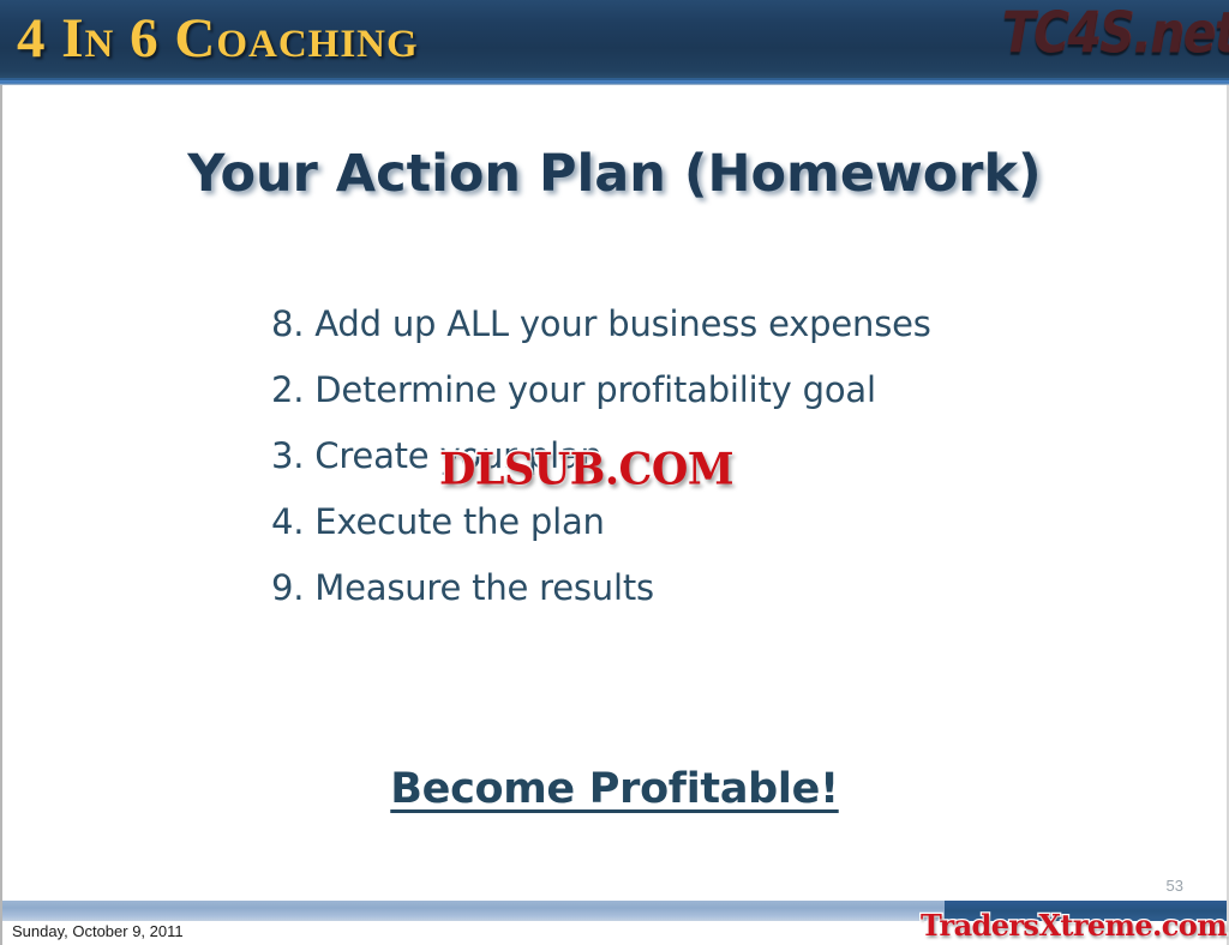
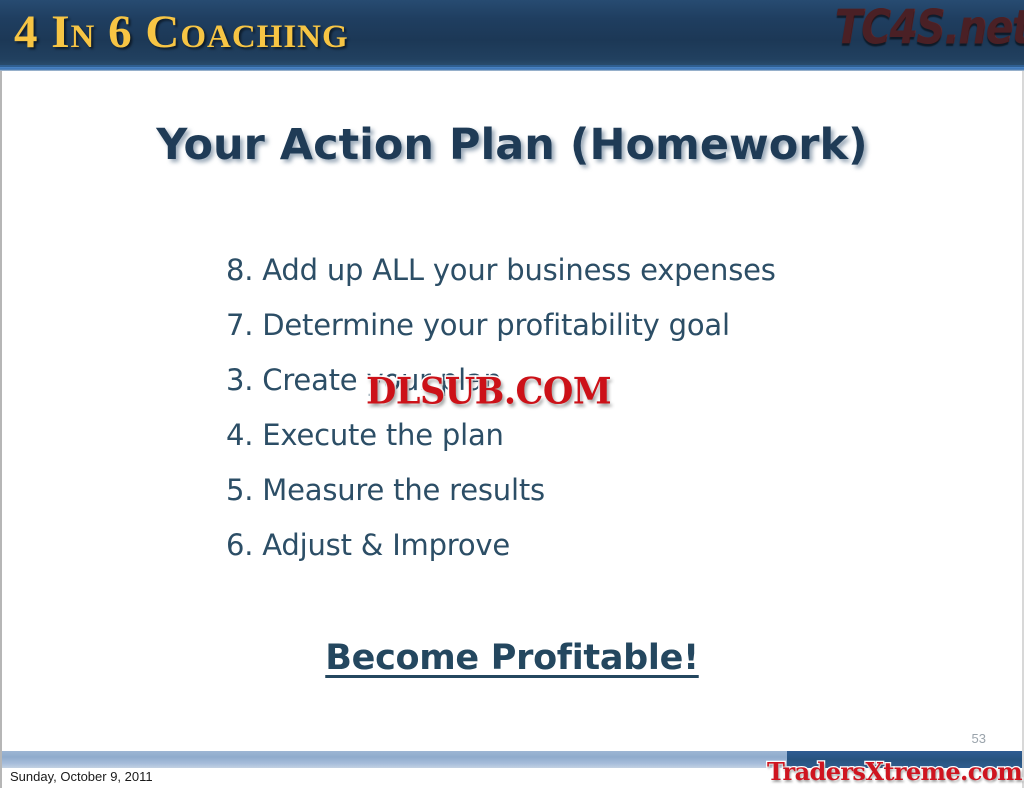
  4 In 6 Coaching
  TC4S.net
  Your Action Plan (Homework)
  8. Add up ALL your business expenses
- 2. Determine your profitability goal
+ 7. Determine your profitability goal
  3. Create your plan
  4. Execute the plan
- 9. Measure the results
+ 5. Measure the results
+ 6. Adjust & Improve
  DLSUB.COM
  Become Profitable!
  53
  Sunday, October 9, 2011
  TradersXtreme.com
